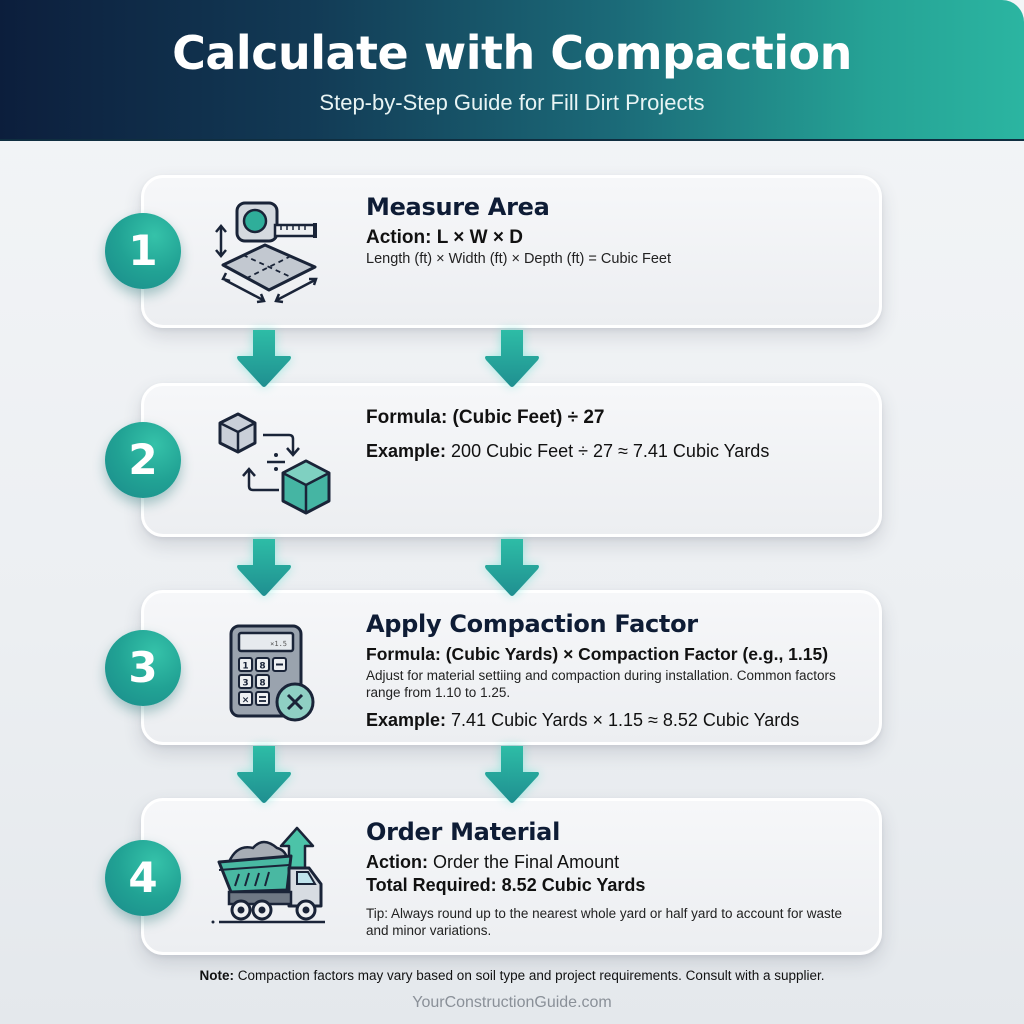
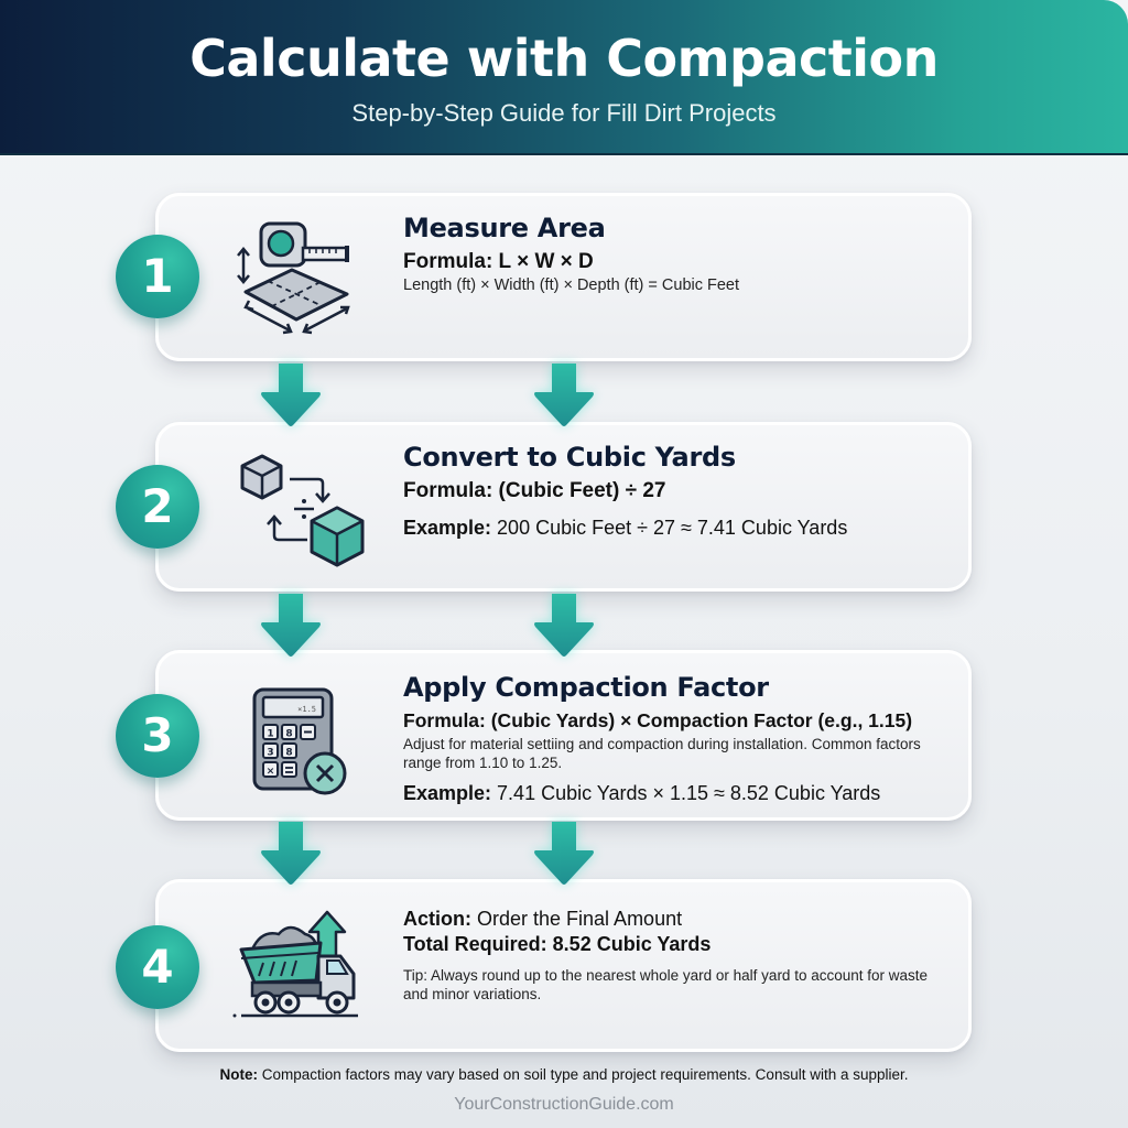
  Calculate with Compaction
  Step-by-Step Guide for Fill Dirt Projects
  1
  Measure Area
- Action: L × W × D
+ Formula: L × W × D
  Length (ft) × Width (ft) × Depth (ft) = Cubic Feet
  2
+ Convert to Cubic Yards
  Formula: (Cubic Feet) ÷ 27
  Example: 200 Cubic Feet ÷ 27 ≈ 7.41 Cubic Yards
  3
  ×1.5
  1
  8
  3
  8
  ×
  Apply Compaction Factor
  Formula: (Cubic Yards) × Compaction Factor (e.g., 1.15)
  Adjust for material settiing and compaction during installation. Common factors range from 1.10 to 1.25.
  Example: 7.41 Cubic Yards × 1.15 ≈ 8.52 Cubic Yards
  4
- Order Material
  Action: Order the Final Amount
  Total Required: 8.52 Cubic Yards
  Tip: Always round up to the nearest whole yard or half yard to account for waste and minor variations.
  Note: Compaction factors may vary based on soil type and project requirements. Consult with a supplier.
  YourConstructionGuide.com
